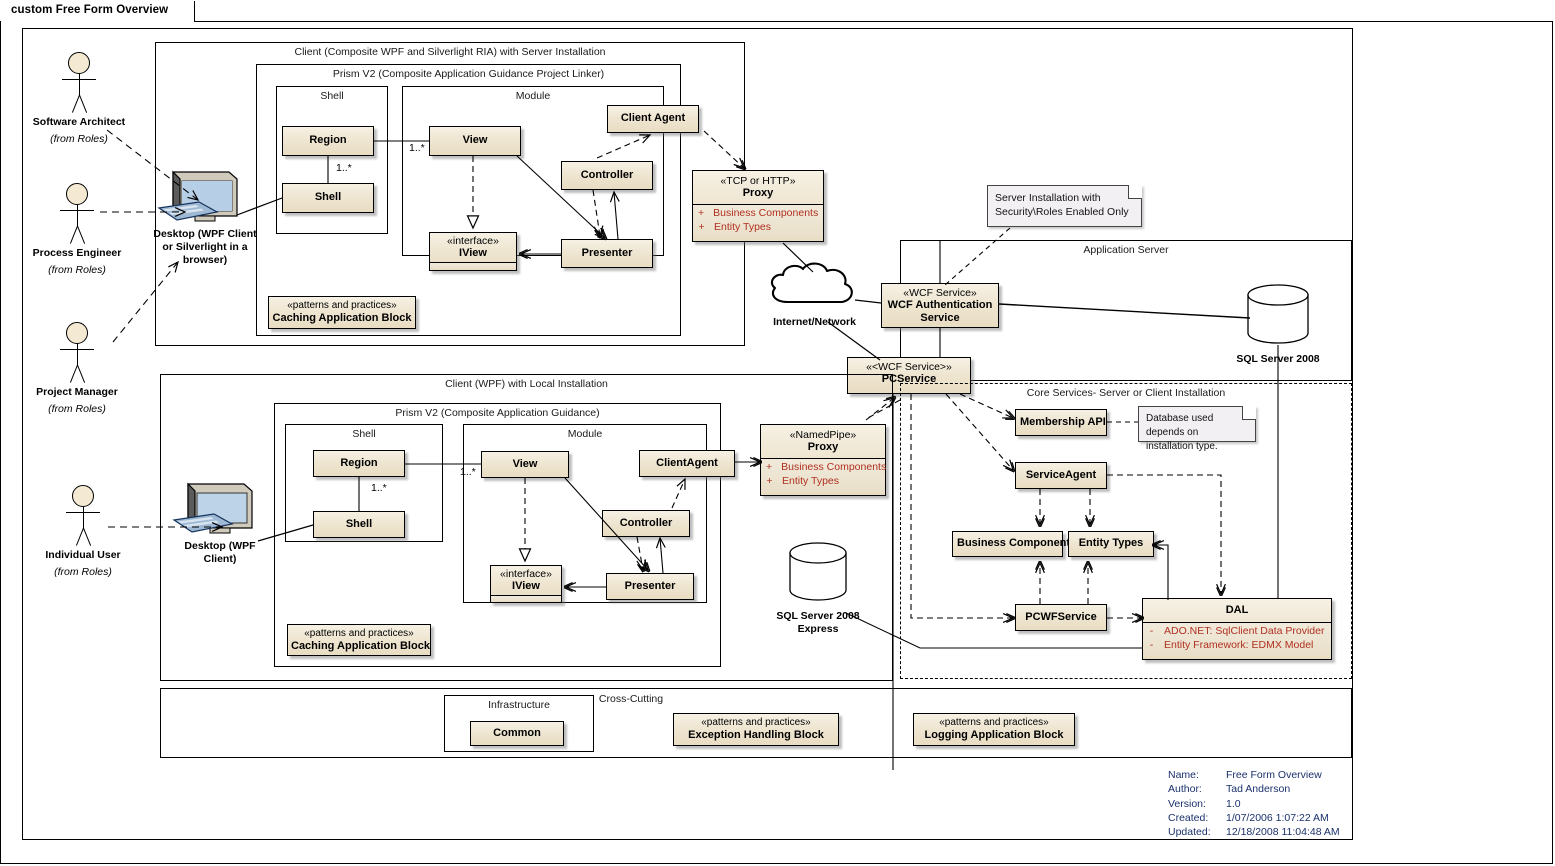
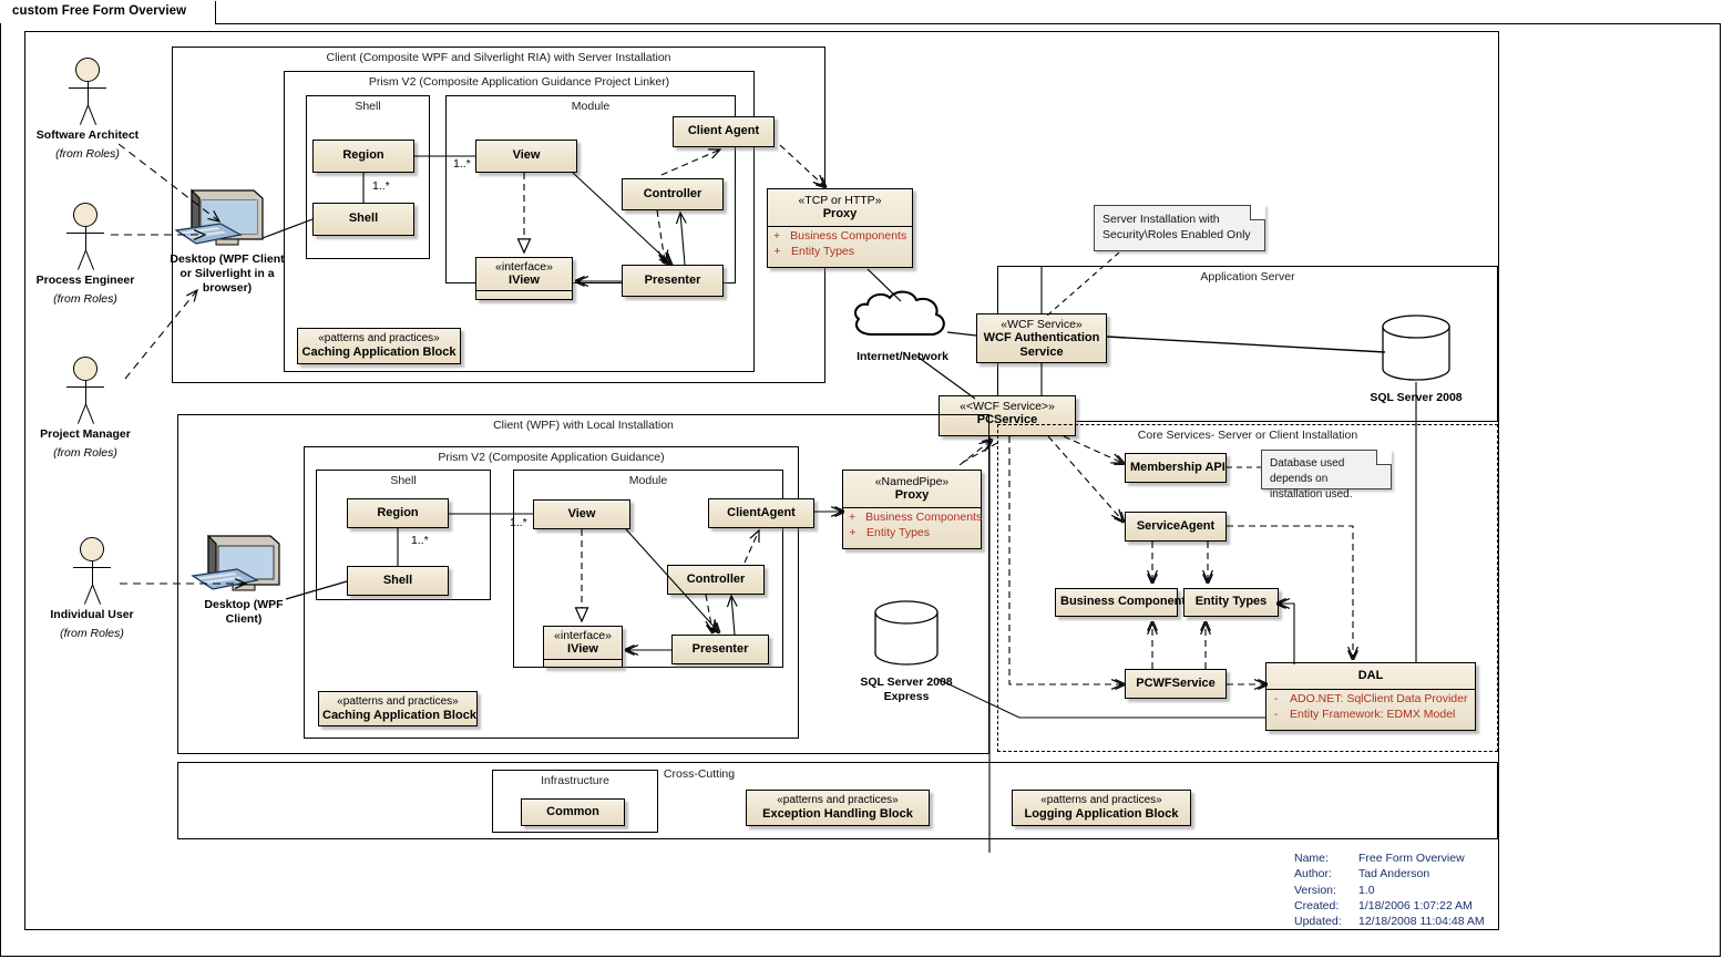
  custom Free Form Overv
  Software Architect
  (from Roles)
  Process Engineer
  (from Roles)
  Project Manager
  (from Roles)
  Individual User
  (from Roles)
  Desktop (WPF Client or Silverlight in a browser)
  Desktop (WPF Client)
  Client (Composite WPF and Silverlight RIA) with Server Installation
  Prism V2 (Composite Application Guidance Project Linker)
  Shell
  Module
  Region
  1..*
  Shell
  1..*
  View
  «interface»
  IView
  Controller
  Presenter
  Client Agent
  «patterns and practices»
  Caching Application Block
  «TCP or HTTP»
  Proxy
  +
  Business Components
  +
  Entity Types
  Internet/Network
  Application Server
  Server Installation with Security\Roles Enabled Only
  «WCF Service»
  WCF Authentication Service
  «<WCF Service>»
  PCService
  SQL Server 2008
  Core Services- Server or Client Installation
  Membership API
- Database used depends on installation type.
+ Database used depends on installation used.
  ServiceAgent
  Business Componen
  Entity Types
  PCWFService
  DAL
  -
  ADO.NET: SqlClient Data Provider
  -
  Entity Framework: EDMX Model
  Client (WPF) with Local Installation
  Prism V2 (Composite Application Guidance)
  Shell
  Module
  Region
  1..*
  Shell
  1..*
  View
  «interface»
  IView
  Controller
  Presenter
  ClientAgent
  «patterns and practices»
  Caching Application Block
  «NamedPipe»
  Proxy
  +
  Business Components
  +
  Entity Types
  SQL Server 2008 Express
  Cross-Cutting
  Infrastructure
  Common
  «patterns and practices»
  Exception Handling Block
  «patterns and practices»
  Logging Application Block
  Name:	Free Form Overview
  Author:	Tad Anderson
  Version:	1.0
- Created:	1/07/2006 1:07:22 AM
+ Created:	1/18/2006 1:07:22 AM
  Updated:	12/18/2008 11:04:48 AM
